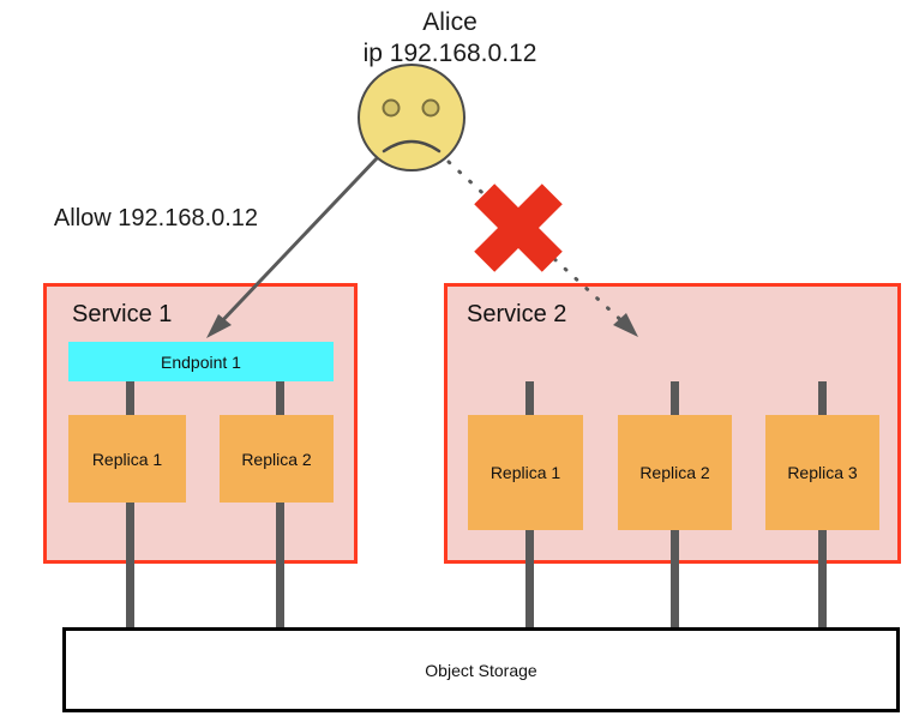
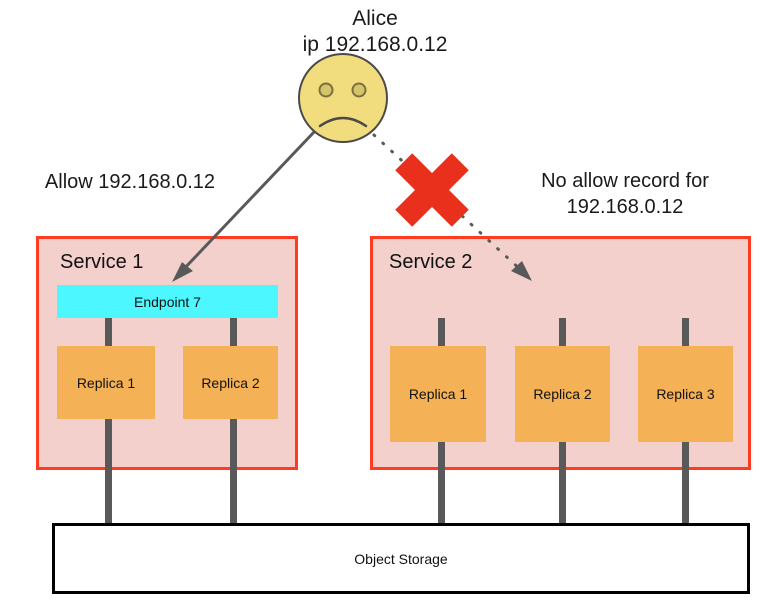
  Alice
  ip 192.168.0.12
  Allow 192.168.0.12
+ No allow record for
+ 192.168.0.12
  Service 1
- Endpoint 1
+ Endpoint 7
  Replica 1
  Replica 2
  Service 2
  Replica 1
  Replica 2
  Replica 3
  Object Storage
